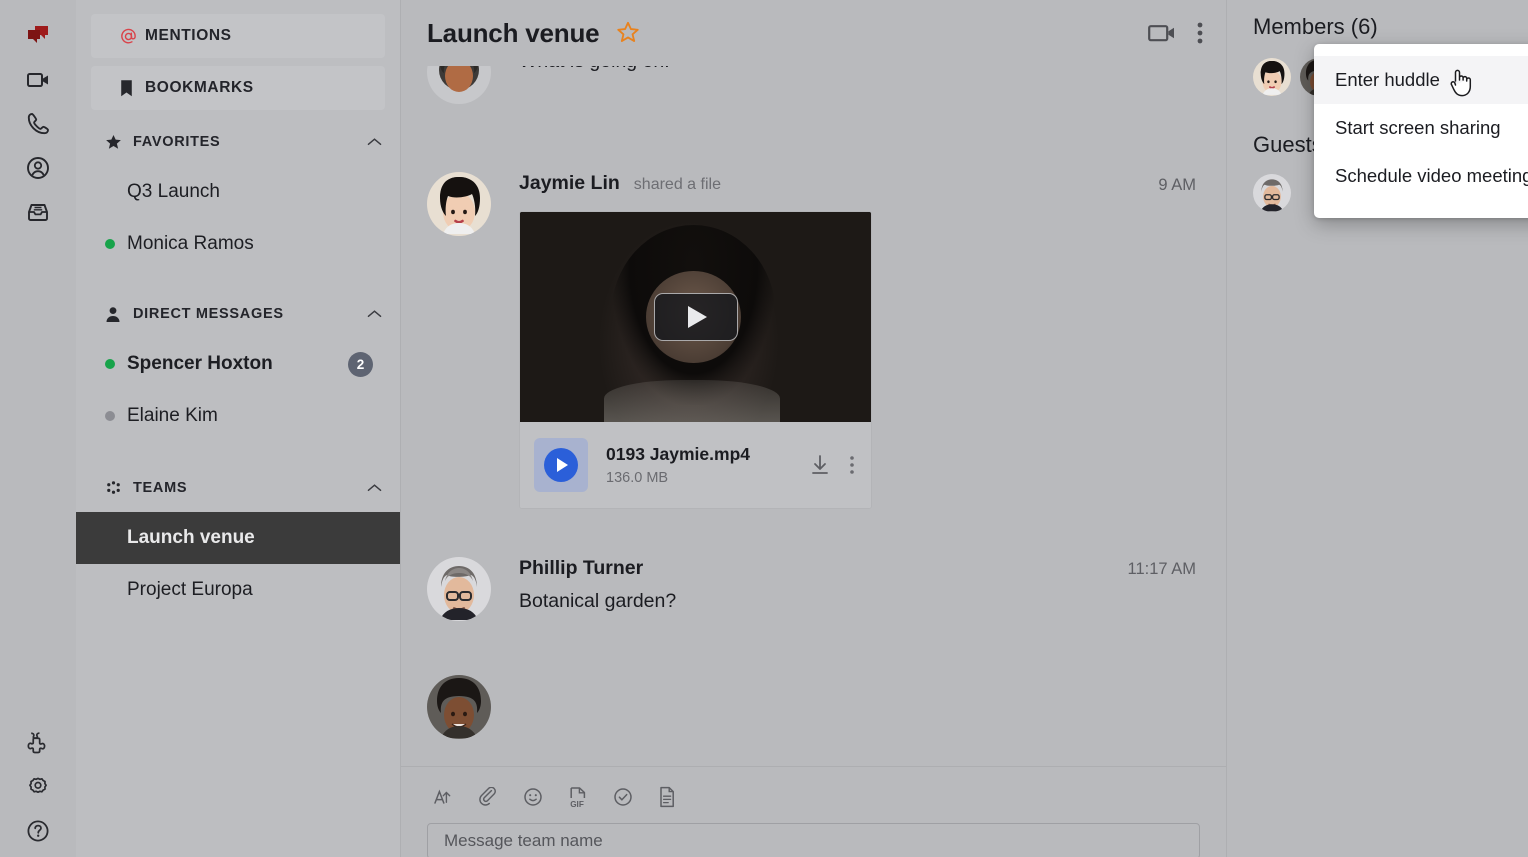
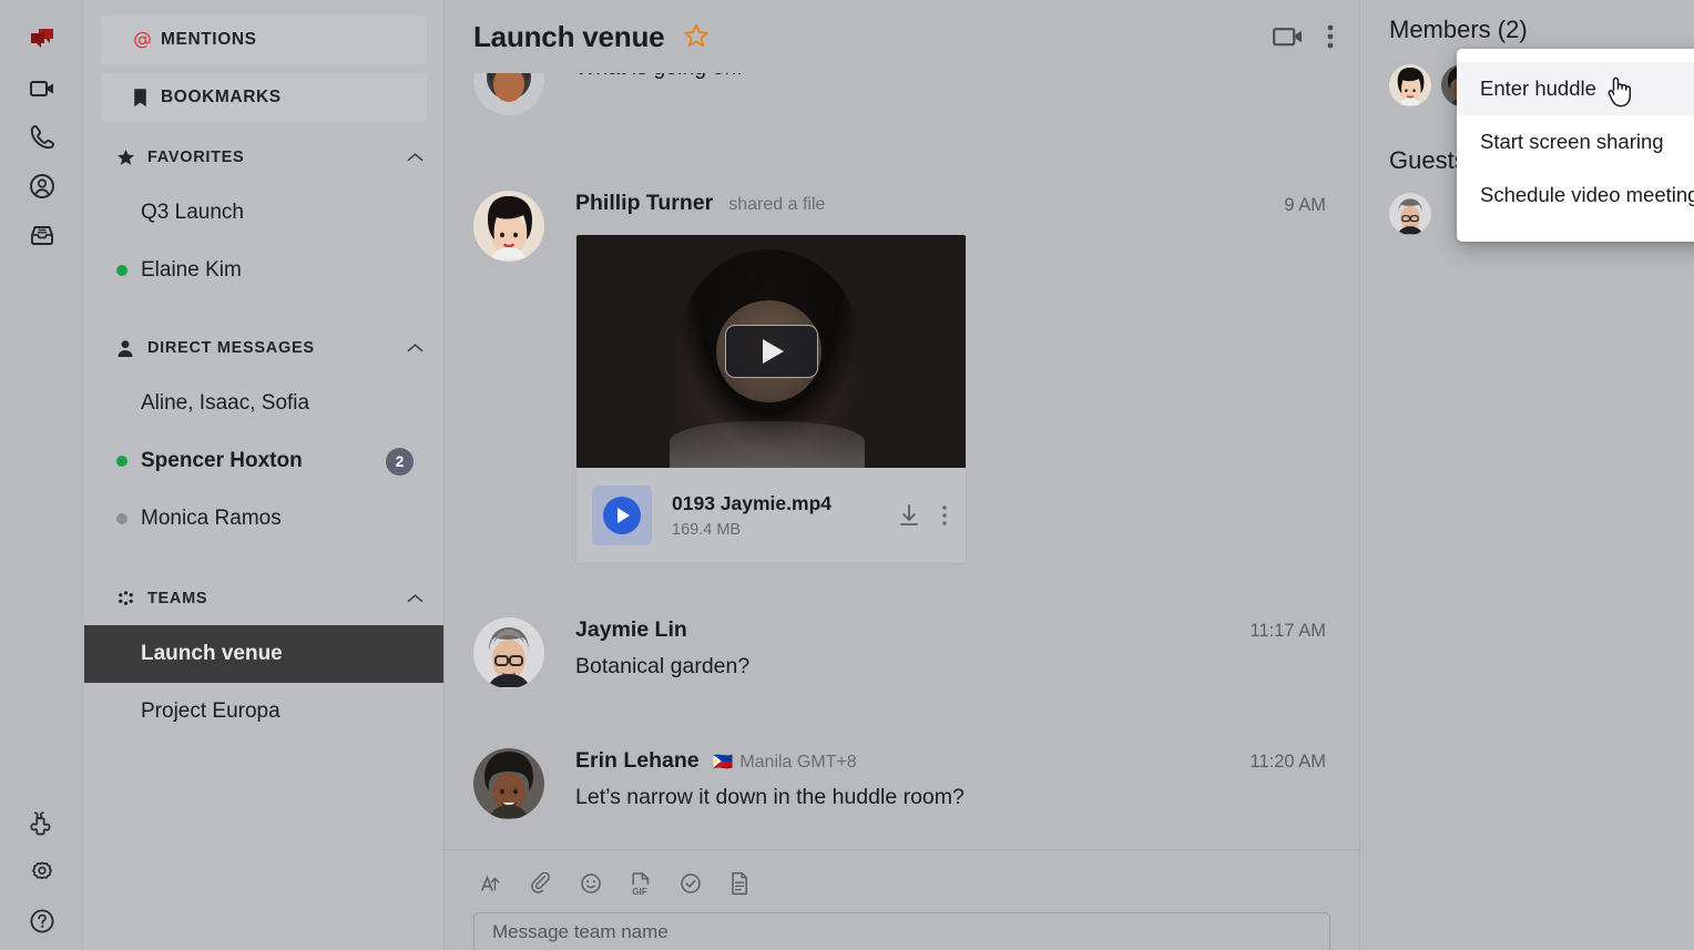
  MENTIONS
  BOOKMARKS
  FAVORITES
  Q3 Launch
- Monica Ramos
+ Elaine Kim
  DIRECT MESSAGES
+ Aline, Isaac, Sofia
  Spencer Hoxton
  2
- Elaine Kim
+ Monica Ramos
  TEAMS
  Launch venue
  Project Europa
  Launch venue
- Jaymie Lin
+ Phillip Turner
  shared a file
  9 AM
  0193 Jaymie.mp4
- 136.0 MB
+ 169.4 MB
- Phillip Turner
+ Jaymie Lin
  11:17 AM
  Botanical garden?
+ Erin Lehane
+ 🇵🇭
+ Manila GMT+8
+ 11:20 AM
+ Let’s narrow it down in the huddle room?
  GIF
  Message team name
  Enter huddle
  Start screen sharing
  Schedule video meeting
- Members (6)
+ Members (2)
  Guest
